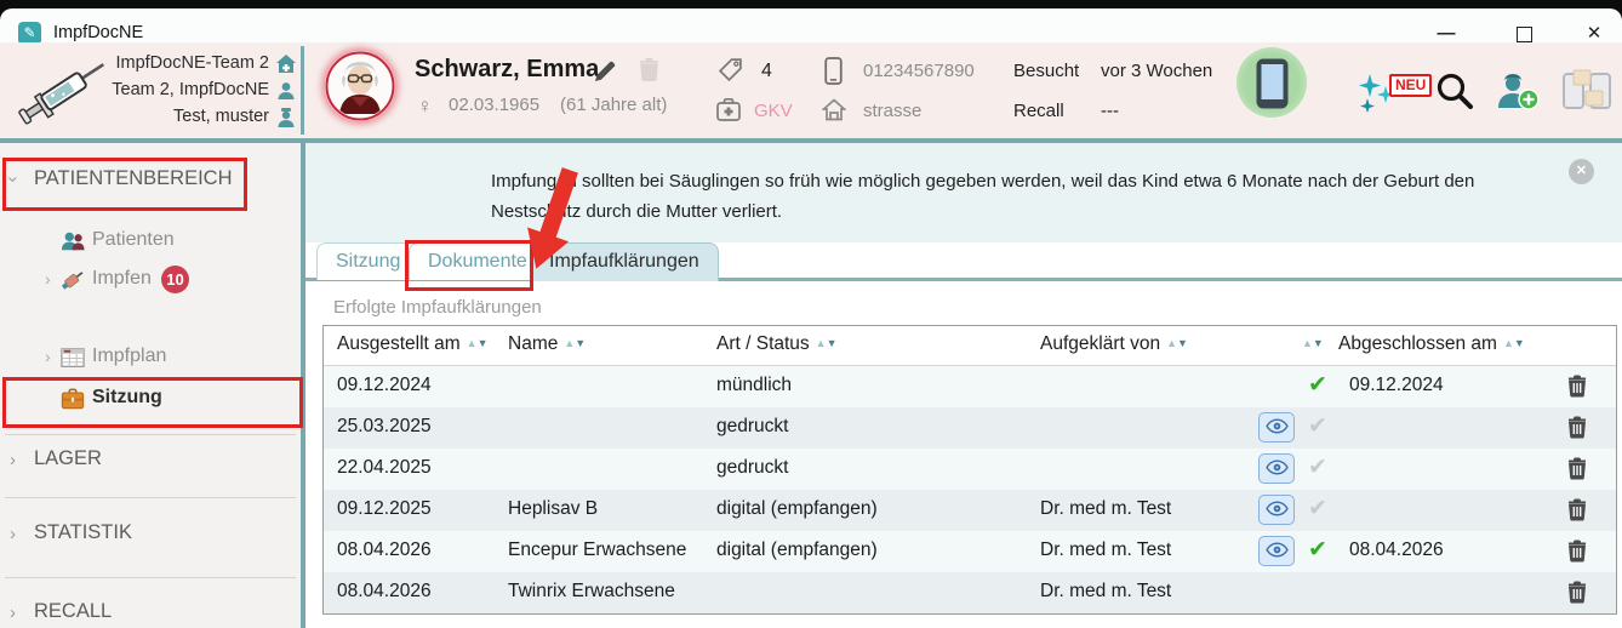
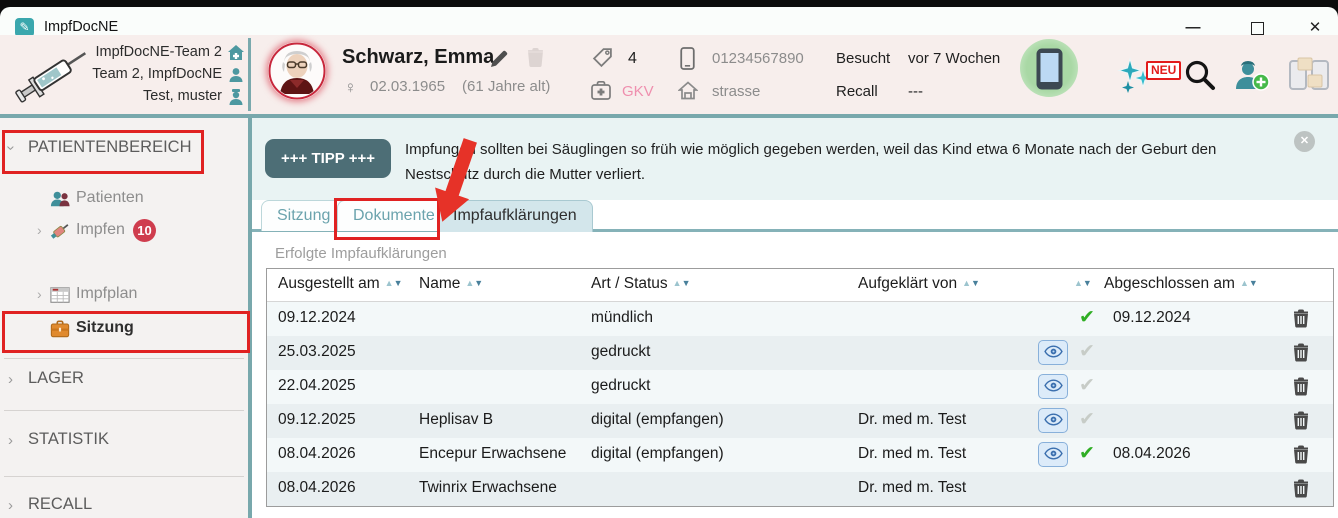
  ✎
  ImpfDocNE
  —
  ✕
  ImpfDocNE-Team 2
  Team 2, ImpfDocNE
  Test, muster
  Schwarz, Emma
  ♀
  02.03.1965
  (61 Jahre alt)
  4
  GKV
  01234567890
  strasse
  Besucht
- vor 3 Wochen
+ vor 7 Wochen
  Recall
  ---
  NEU
  PATIENTENBEREICH
  Patienten
  ›
  Impfen
  10
  ›
  Impfplan
  Sitzung
  ›
  LAGER
  ›
  STATISTIK
  ›
  RECALL
+ +++ TIPP +++
  Impfung sollten bei Säuglingen so früh wie möglich gegeben werden, weil das Kind etwa 6 Monate nach der Geburt den Nestsctz durch die Mutter verliert.
  ✕
  Sitzung
  Dokumente
  Impfaufklärungen
  Erfolgte Impfaufklärungen
  Ausgestellt am ▲▼
  Name ▲▼
  Art / Status ▲▼
  Aufgeklärt von ▲▼
  ▲▼
  Abgeschlossen am ▲▼
  09.12.2024
  mündlich
  ✔
  09.12.2024
  25.03.2025
  gedruckt
  ✔
  22.04.2025
  gedruckt
  ✔
  09.12.2025
  Heplisav B
  digital (empfangen)
  Dr. med m. Test
  ✔
  08.04.2026
  Encepur Erwachsene
  digital (empfangen)
  Dr. med m. Test
  ✔
  08.04.2026
  08.04.2026
  Twinrix Erwachsene
  Dr. med m. Test
